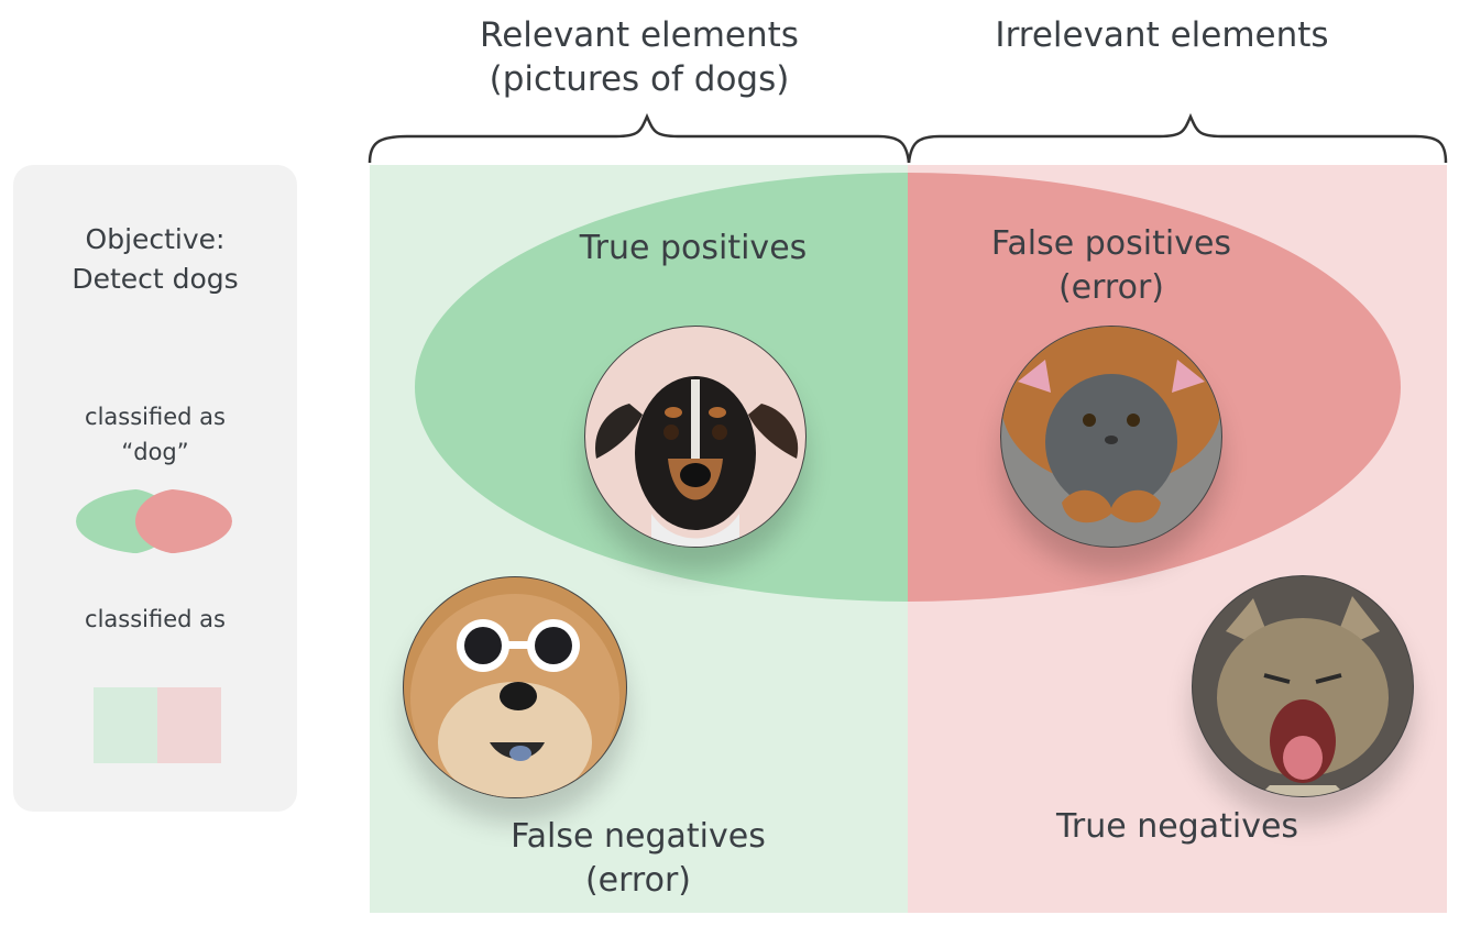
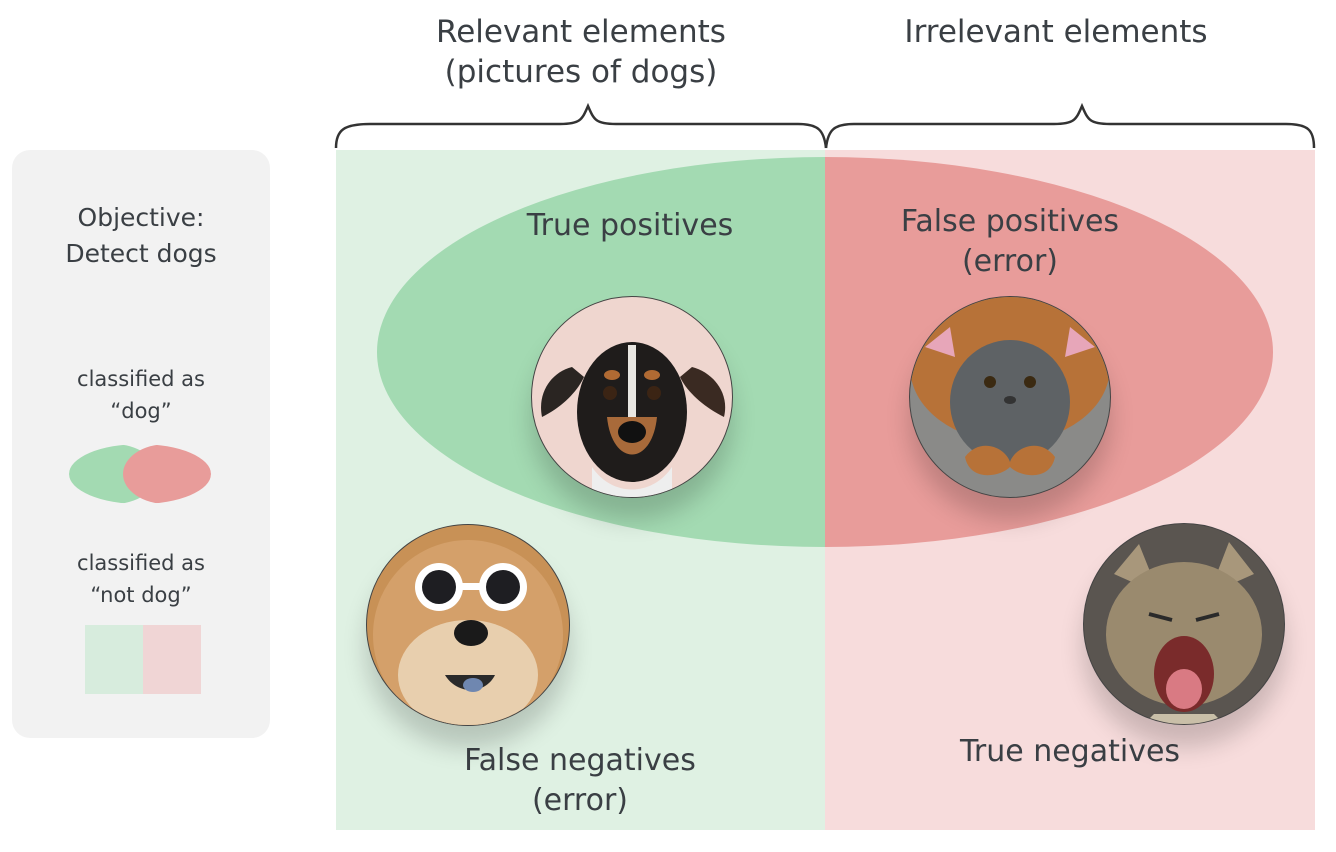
  Relevant elements
  (pictures of dogs)
  Irrelevant elements
  Objective:
  Detect dogs
  classified as
  “dog”
  classified as
+ “not dog”
  True positives
  False positives
  (error)
  False negatives
  (error)
  True negatives
